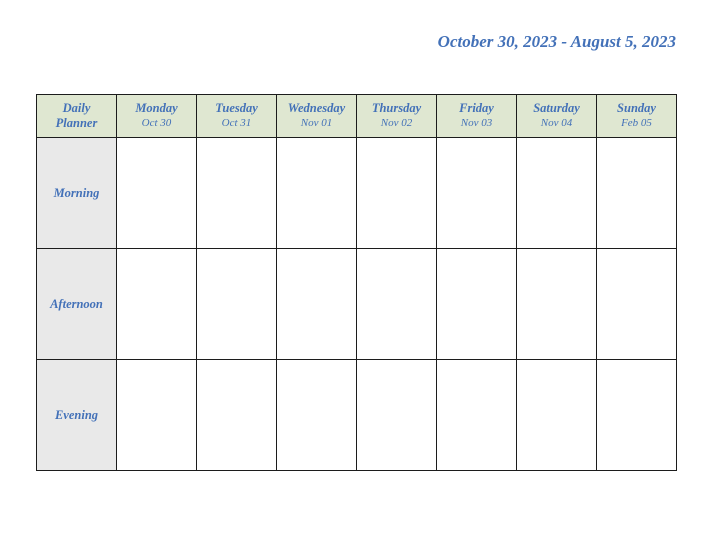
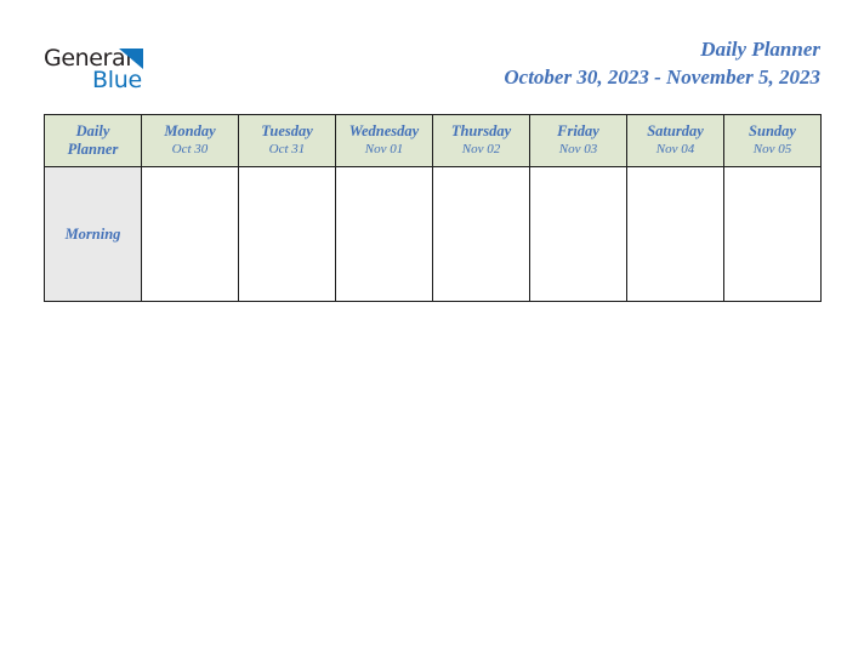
+ General
+ Blue
+ Daily Planner
- October 30, 2023 - August 5, 2023
+ October 30, 2023 - November 5, 2023
- Daily Planner	Monday Oct 30	Tuesday Oct 31	Wednesday Nov 01	Thursday Nov 02	Friday Nov 03	Saturday Nov 04	Sunday Feb 05
+ Daily Planner	Monday Oct 30	Tuesday Oct 31	Wednesday Nov 01	Thursday Nov 02	Friday Nov 03	Saturday Nov 04	Sunday Nov 05
  Morning
- Afternoon
- Evening
